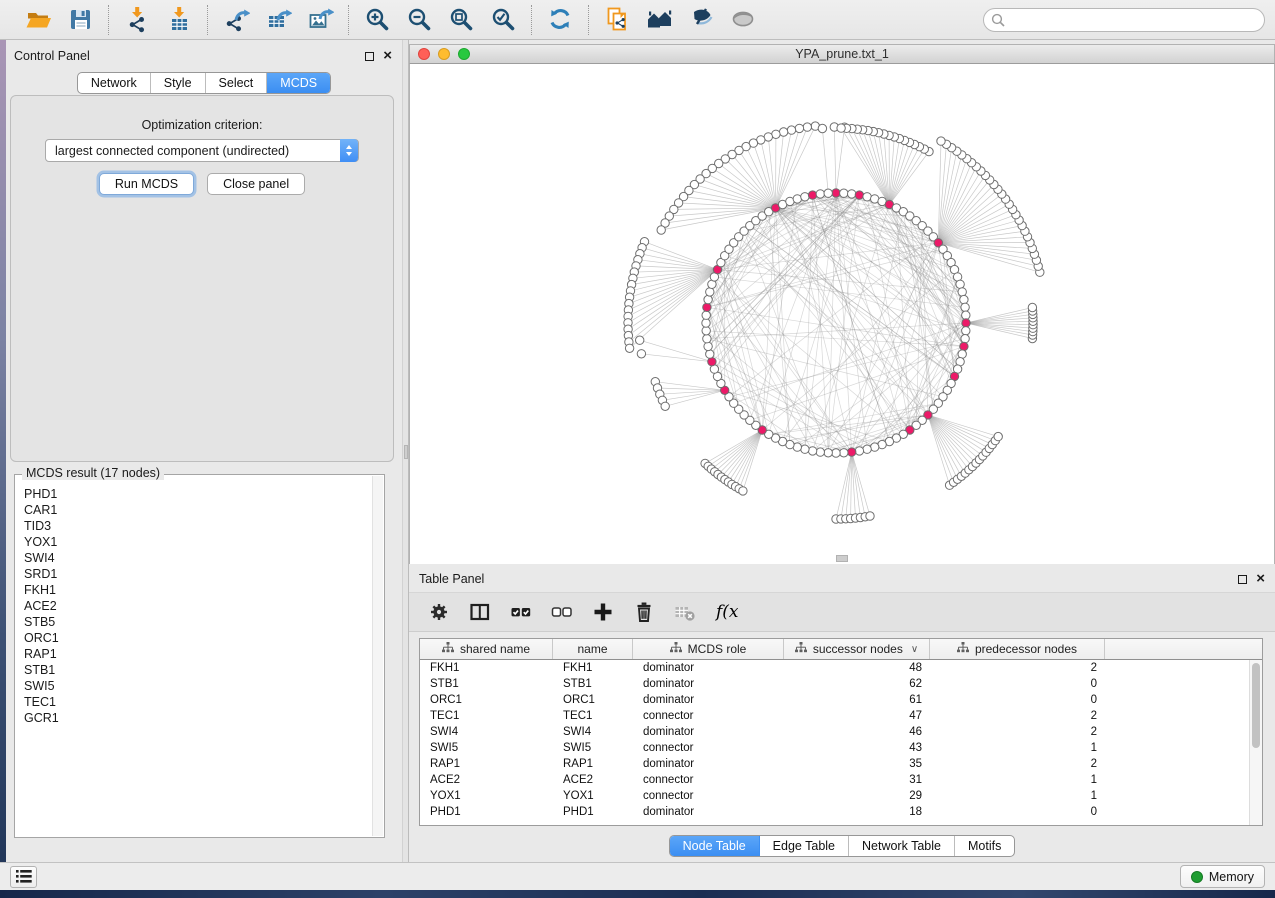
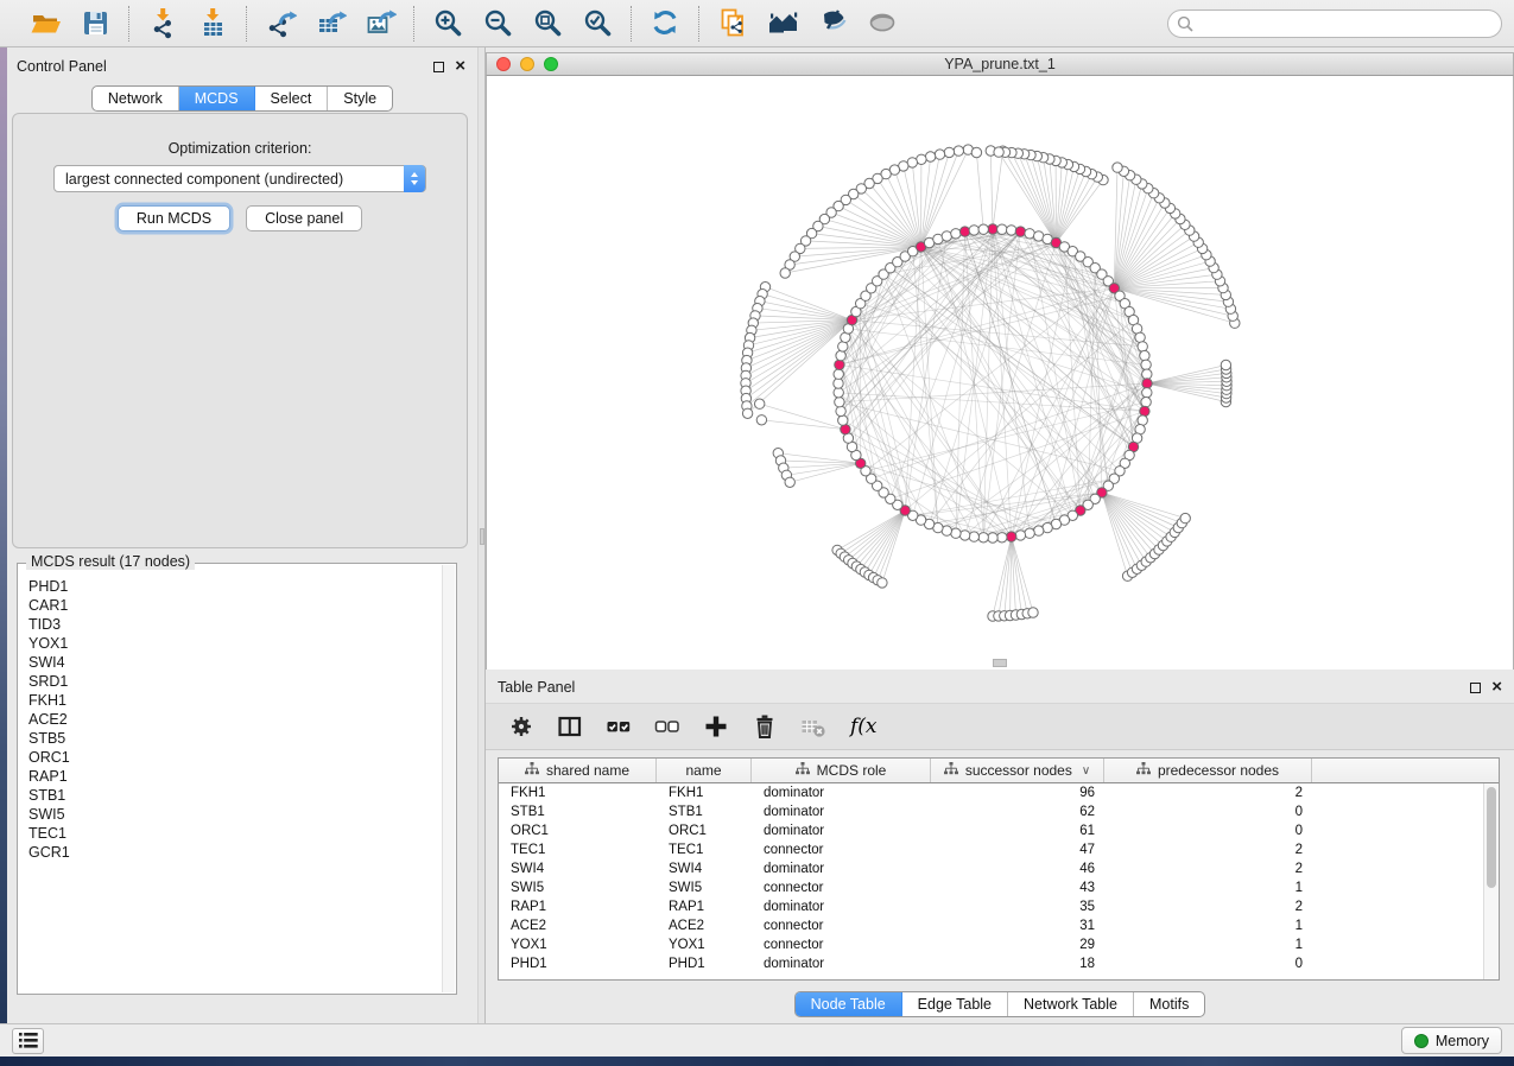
  Control Panel
  ×
  Network
- Style
+ MCDS
  Select
- MCDS
+ Style
  Optimization criterion:
  largest connected component (undirected)
  Run MCDS
  Close panel
  MCDS result (17 nodes)
  PHD1
  CAR1
  TID3
  YOX1
  SWI4
  SRD1
  FKH1
  ACE2
  STB5
  ORC1
  RAP1
  STB1
  SWI5
  TEC1
  GCR1
  YPA_prune.txt_1
  Table Panel
  ×
  f(x
  shared name
  name
  MCDS role
  successor nodes
  ∨
  predecessor nodes
  FKH1
  FKH1
  dominator
- 48
+ 96
  2
  STB1
  STB1
  dominator
  62
  0
  ORC1
  ORC1
  dominator
  61
  0
  TEC1
  TEC1
  connector
  47
  2
  SWI4
  SWI4
  dominator
  46
  2
  SWI5
  SWI5
  connector
  43
  1
  RAP1
  RAP1
  dominator
  35
  2
  ACE2
  ACE2
  connector
  31
  1
  YOX1
  YOX1
  connector
  29
  1
  PHD1
  PHD1
  dominator
  18
  0
  Node Table
  Edge Table
  Network Table
  Motifs
  Memory
